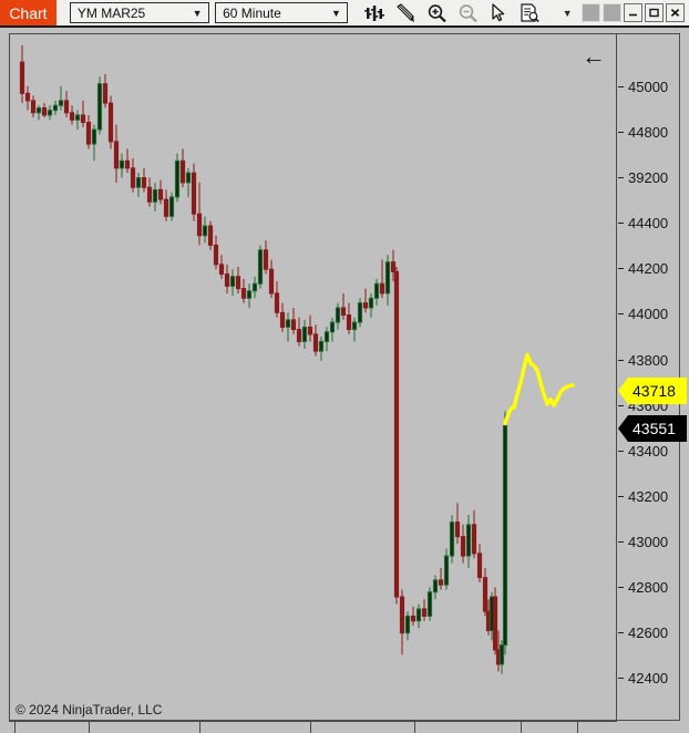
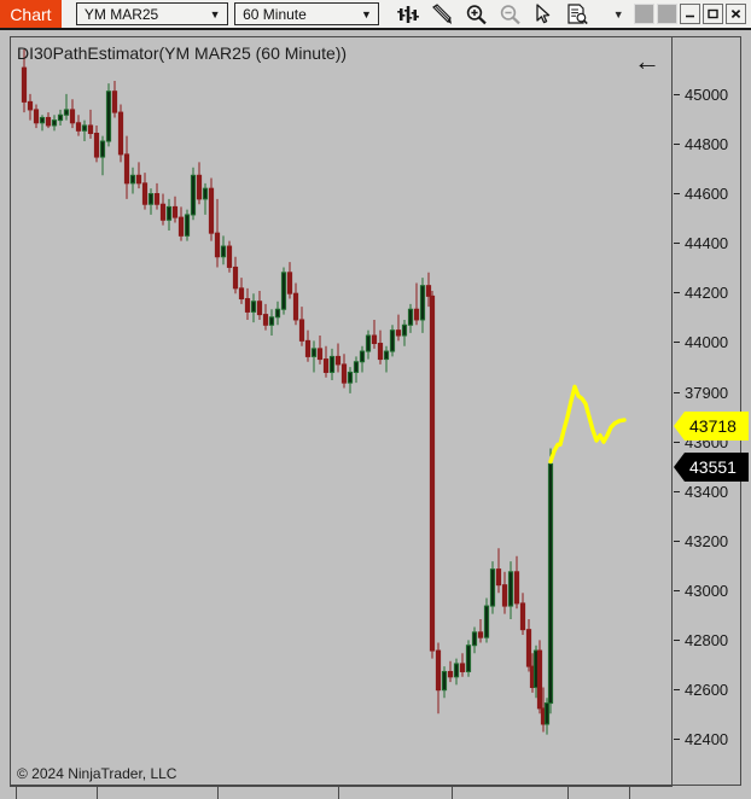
  Chart
  YM MAR25
  ▼
  60 Minute
  ▼
  ▼
+ DI30PathEstimator(YM MAR25 (60 Minute))
  ←
  45000
  44800
- 39200
+ 44600
  44400
  44200
  44000
- 43800
+ 37900
  43600
  43400
  43200
  43000
  42800
  42600
  42400
  43718
  43551
  © 2024 NinjaTrader, LLC
